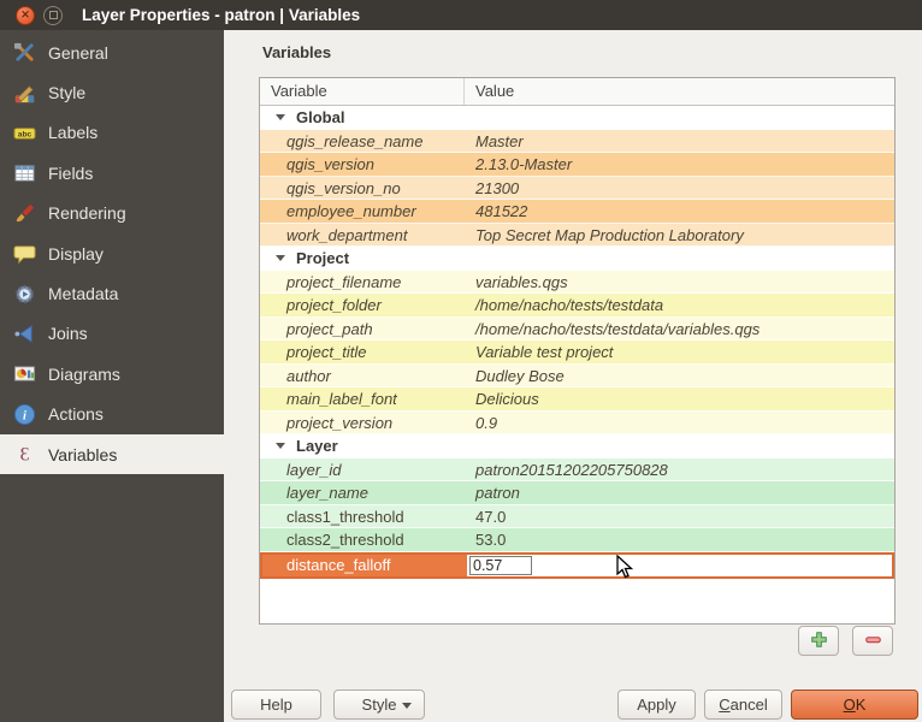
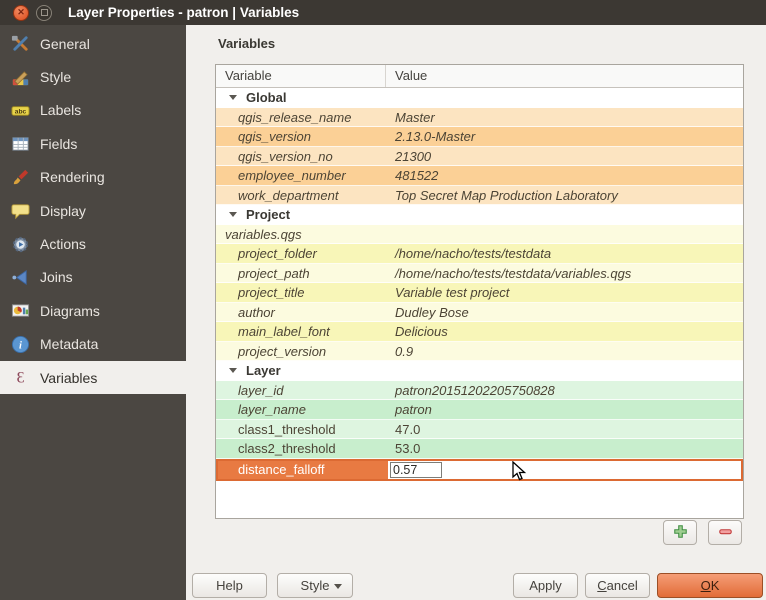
  ✕
  Layer Properties - patron | Variables
  General
  Style
  Labels
  Fields
  Rendering
  Display
- Metadata
+ Actions
  Joins
  Diagrams
  i
- Actions
+ Metadata
  Ɛ
  Variables
  Variables
  Variable
  Value
  Global
  qgis_release_name
  Master
  qgis_version
  2.13.0-Master
  qgis_version_no
  21300
  employee_number
  481522
  work_department
  Top Secret Map Production Laboratory
  Project
- project_filename
  variables.qgs
  project_folder
  /home/nacho/tests/testdata
  project_path
  /home/nacho/tests/testdata/variables.qgs
  project_title
  Variable test project
  author
  Dudley Bose
  main_label_font
  Delicious
  project_version
  0.9
  Layer
  layer_id
  patron20151202205750828
  layer_name
  patron
  class1_threshold
  47.0
  class2_threshold
  53.0
  distance_falloff
  0.57
  Help
  Style
  Apply
  Cancel
  OK
